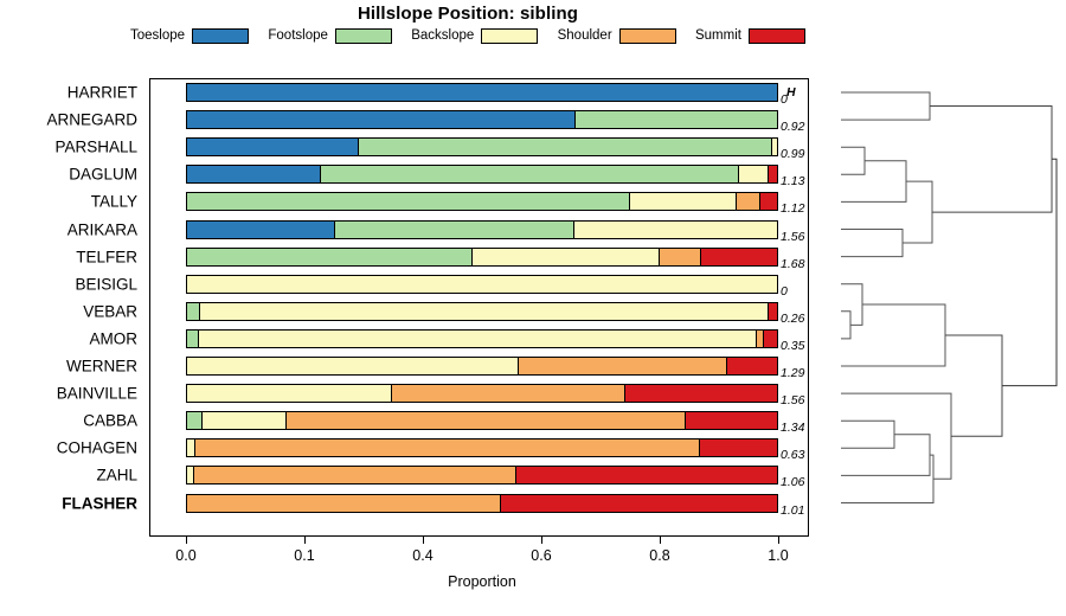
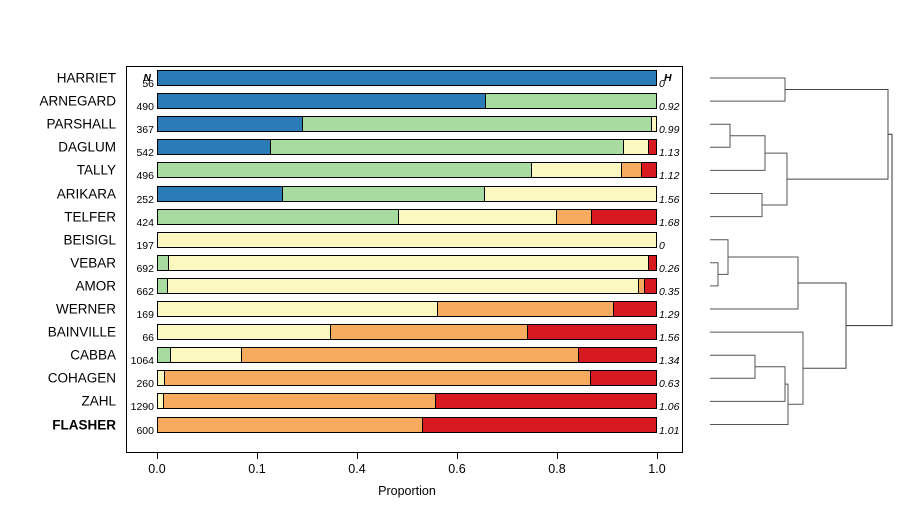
- Hillslope Position: sibling
- Toeslope
- Footslope
- Backslope
- Shoulder
- Summit
  HARRIET
  ARNEGARD
  PARSHALL
  DAGLUM
  TALLY
  ARIKARA
  TELFER
  BEISIGL
  VEBAR
  AMOR
  WERNER
  BAINVILLE
  CABBA
  COHAGEN
  ZAHL
  FLASHER
+ N
+ 56
+ 490
+ 367
+ 542
+ 496
+ 252
+ 424
+ 197
+ 692
+ 662
+ 169
+ 66
+ 1064
+ 260
+ 1290
+ 600
  H
  0
  0.92
  0.99
  1.13
  1.12
  1.56
  1.68
  0
  0.26
  0.35
  1.29
  1.56
  1.34
  0.63
  1.06
  1.01
  0.0
  0.1
  0.4
  0.6
  0.8
  1.0
  Proportion
